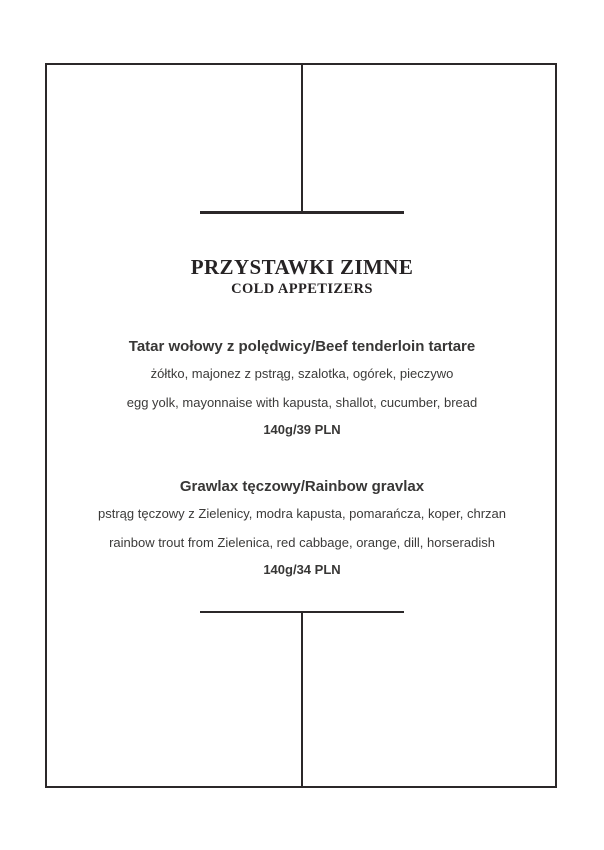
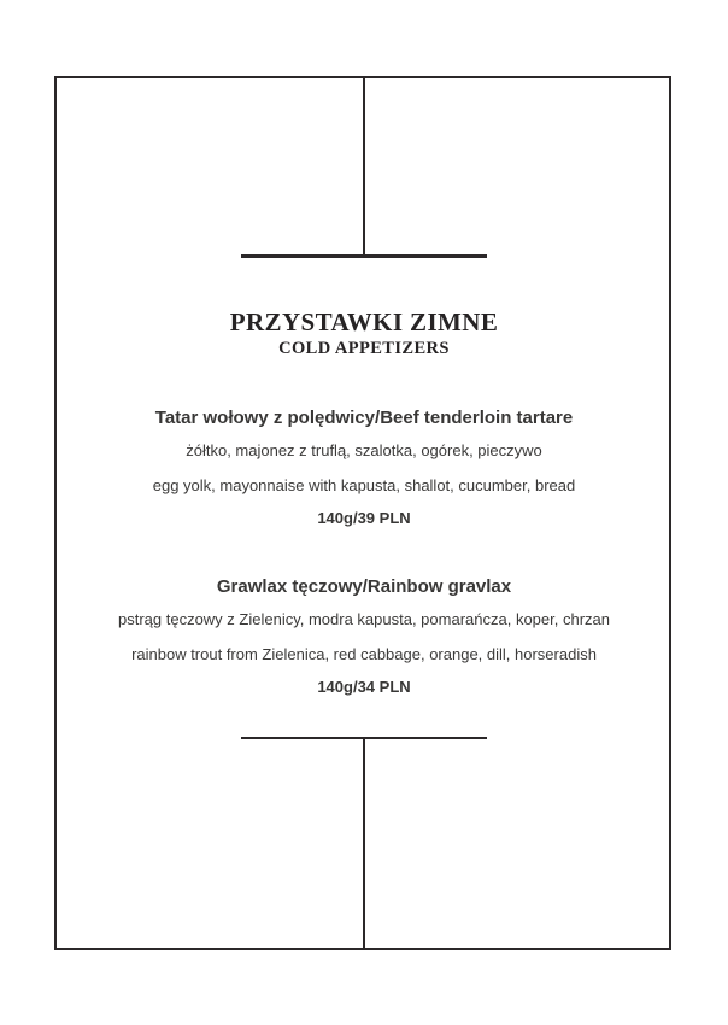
  PRZYSTAWKI ZIMNE
  COLD APPETIZERS
  Tatar wołowy z polędwicy/Beef tenderloin tartare
- żółtko, majonez z pstrąg, szalotka, ogórek, pieczywo
+ żółtko, majonez z truflą, szalotka, ogórek, pieczywo
  egg yolk, mayonnaise with kapusta, shallot, cucumber, bread
  140g/39 PLN
  Grawlax tęczowy/Rainbow gravlax
  pstrąg tęczowy z Zielenicy, modra kapusta, pomarańcza, koper, chrzan
  rainbow trout from Zielenica, red cabbage, orange, dill, horseradish
  140g/34 PLN
